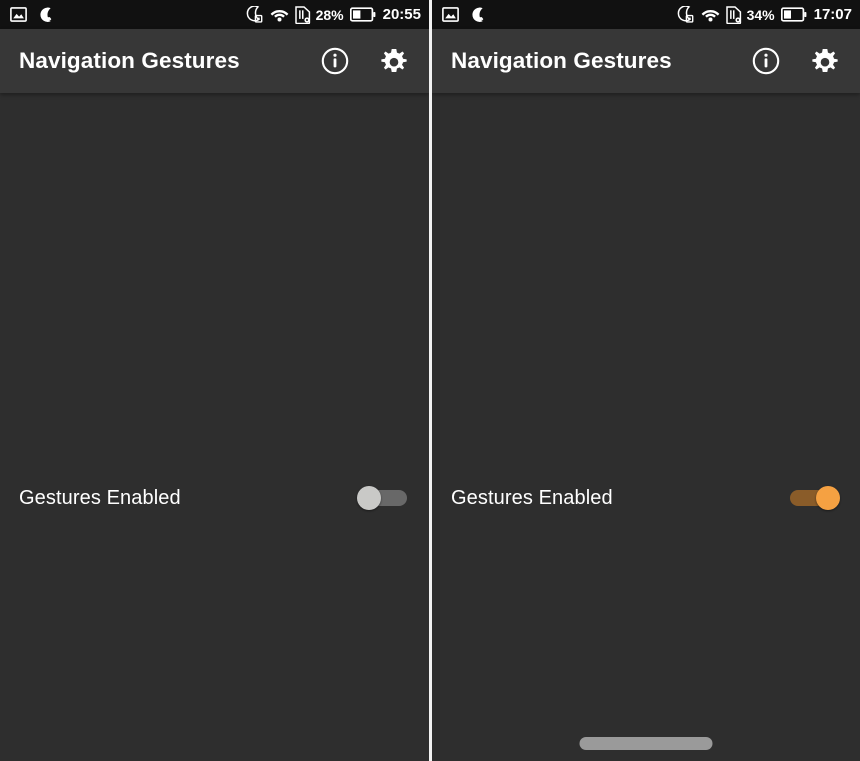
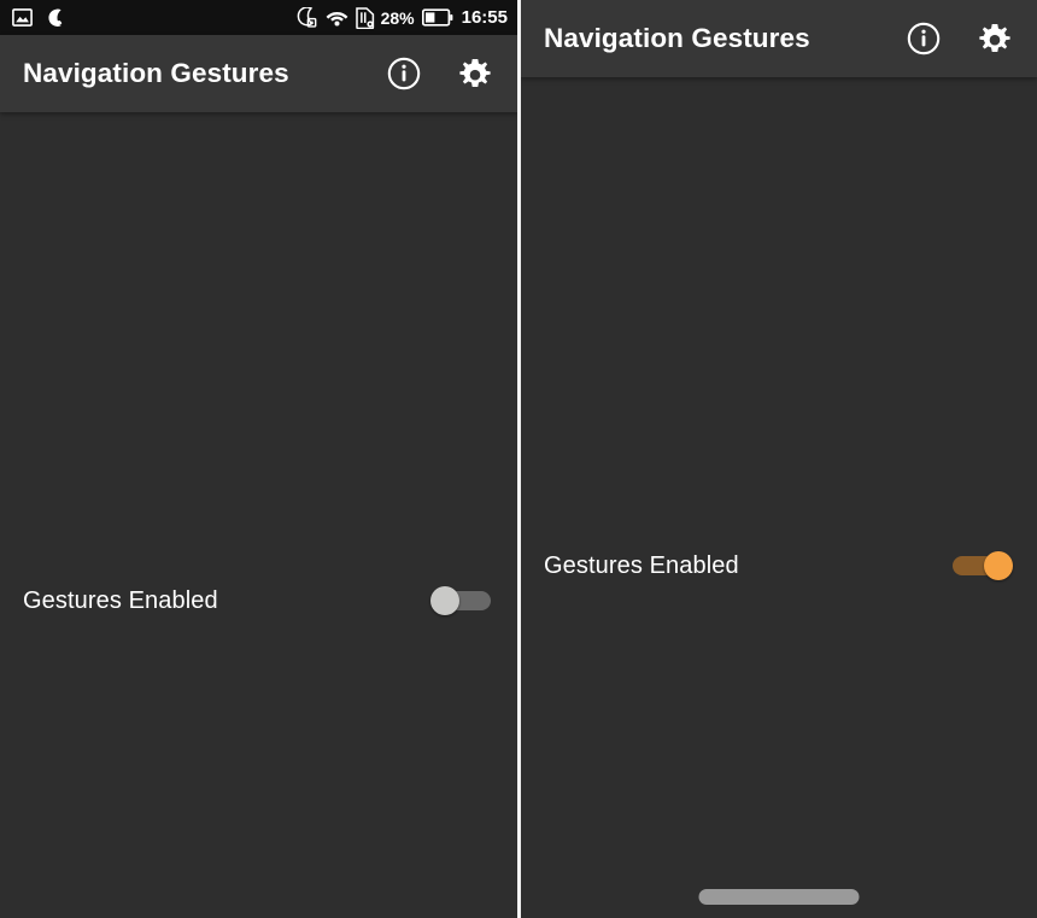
  28%
- 20:55
+ 16:55
  Navigation Gestures
  Gestures Enabled
- 34%
- 17:07
  Navigation Gestures
  Gestures Enabled
